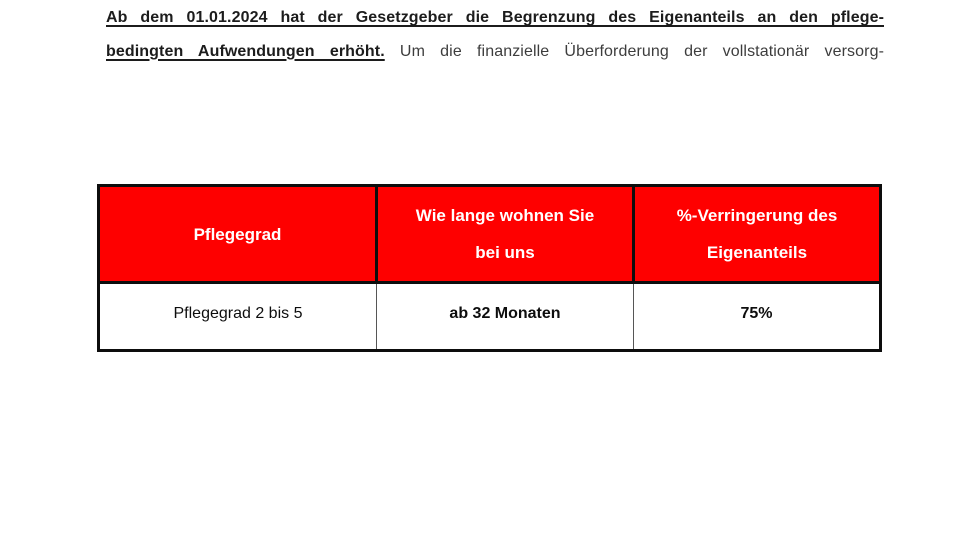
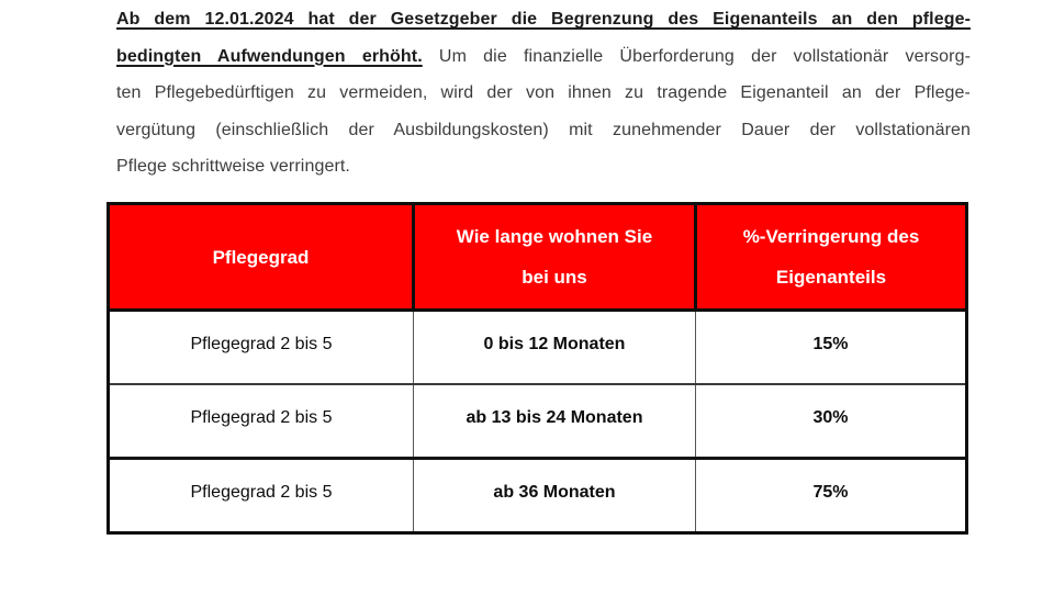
- Ab dem 01.01.2024 hat der Gesetzgeber die Begrenzung des Eigenanteils an den pflege-
+ Ab dem 12.01.2024 hat der Gesetzgeber die Begrenzung des Eigenanteils an den pflege-
  bedingten Aufwendungen erhöht. Um die finanzielle Überforderung der vollstationär versorg-
+ ten Pflegebedürftigen zu vermeiden, wird der von ihnen zu tragende Eigenanteil an der Pflege-
+ vergütung (einschließlich der Ausbildungskosten) mit zunehmender Dauer der vollstationären
+ Pflege schrittweise verringert.
  Pflegegrad	Wie lange wohnen Siebei uns	%-Verringerung desEigenanteils
+ Pflegegrad 2 bis 5	0 bis 12 Monaten	15%
+ Pflegegrad 2 bis 5	ab 13 bis 24 Monaten	30%
- Pflegegrad 2 bis 5	ab 32 Monaten	75%
+ Pflegegrad 2 bis 5	ab 36 Monaten	75%
